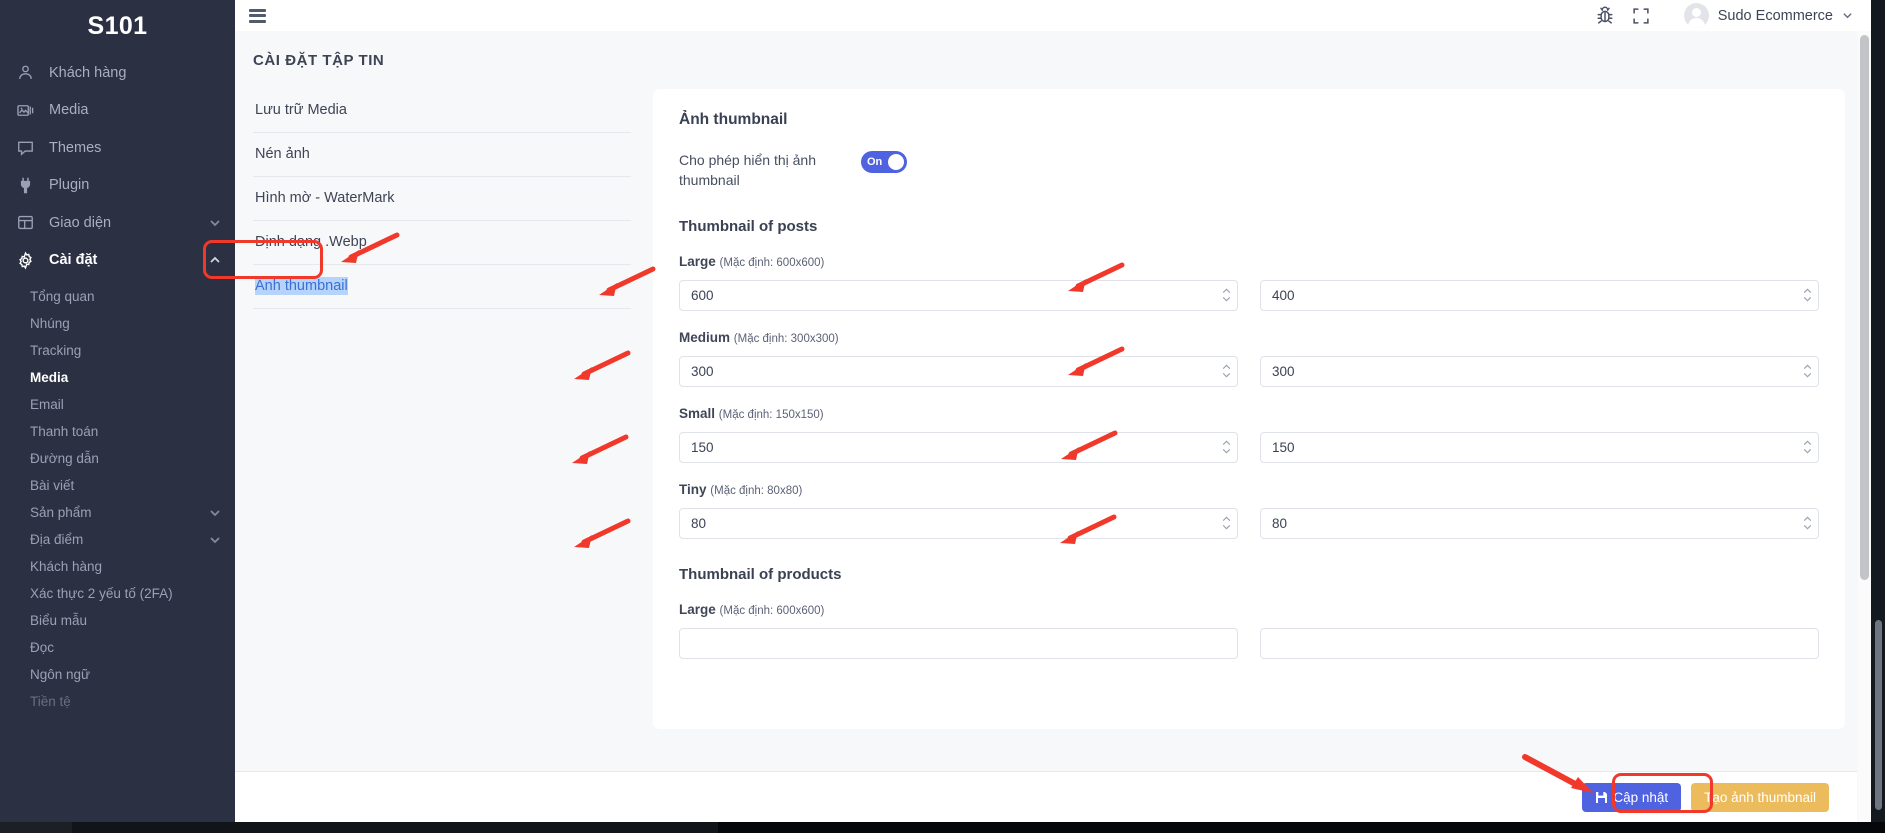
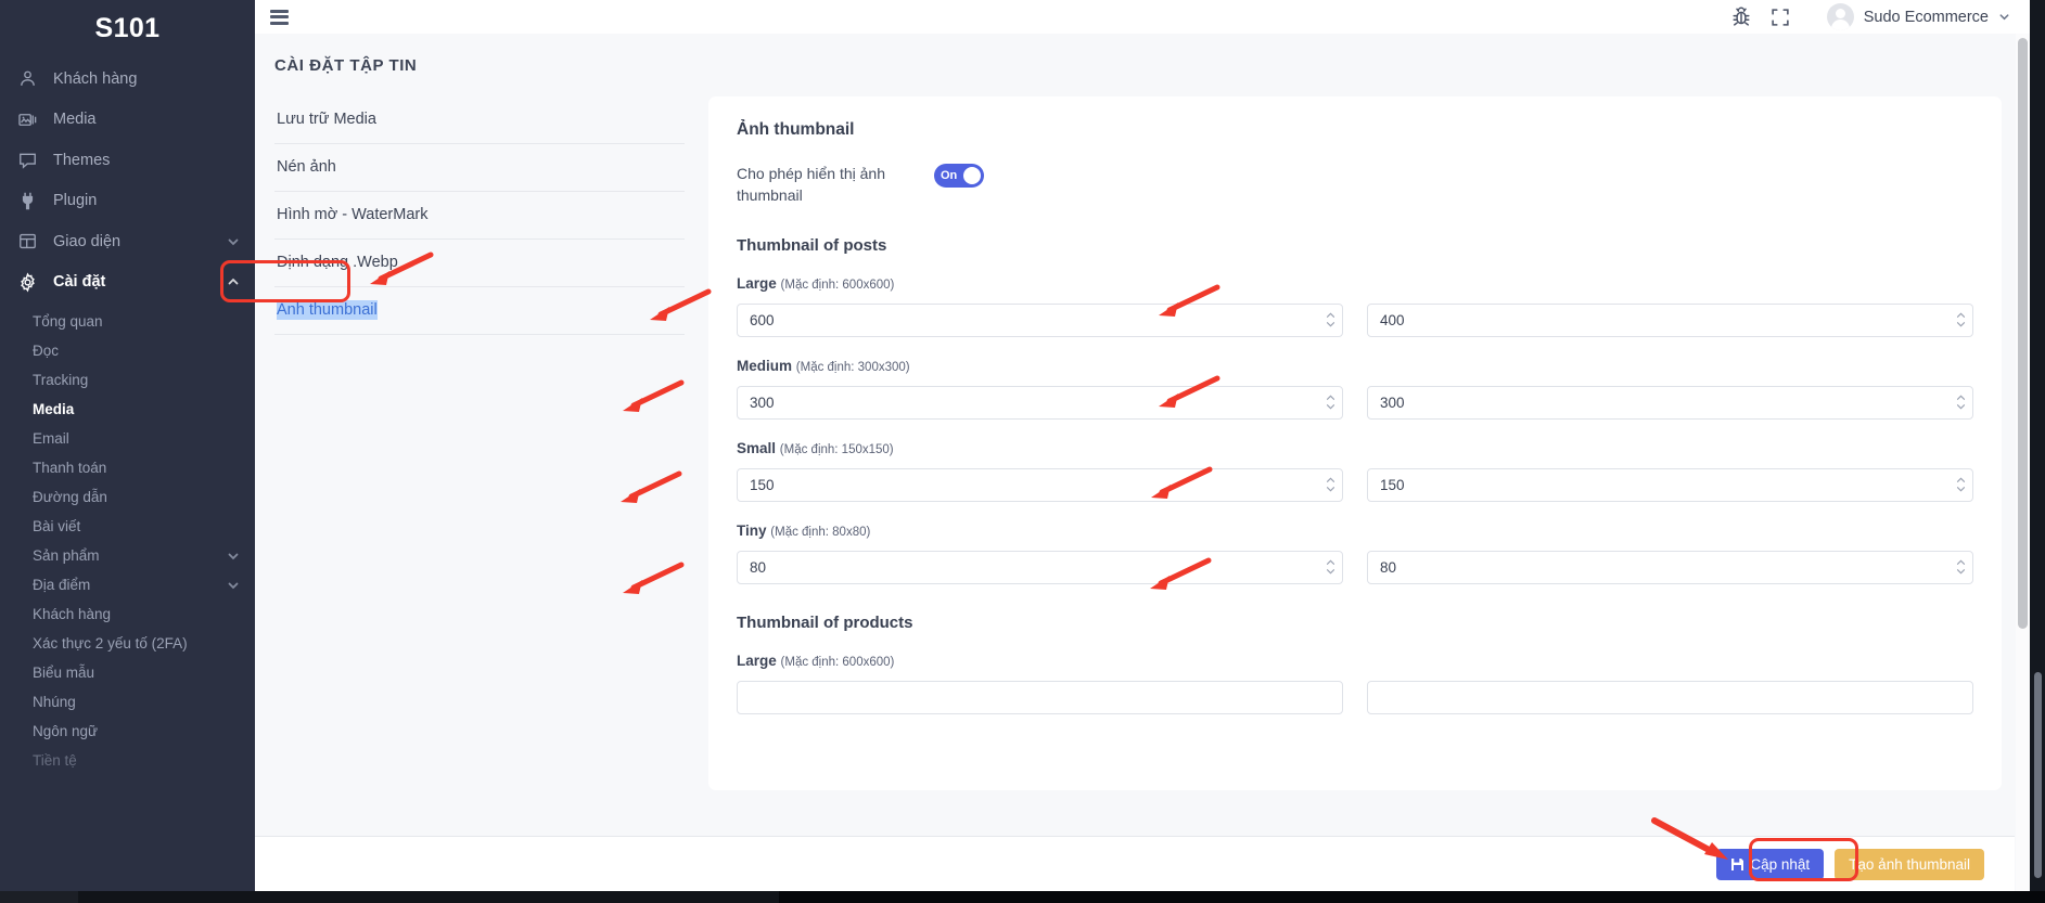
  S101
  Khách hàng
  Media
  Themes
  Plugin
  Giao diện
  Cài đặt
  Tổng quan
- Nhúng
+ Đọc
  Tracking
  Media
  Email
  Thanh toán
  Đường dẫn
  Bài viết
  Sản phẩm
  Địa điểm
  Khách hàng
  Xác thực 2 yếu tố (2FA)
  Biểu mẫu
- Đọc
+ Nhúng
  Ngôn ngữ
  Tiền tệ
  Sudo Ecommerce
  CÀI ĐẶT TẬP TIN
  Lưu trữ Media
  Nén ảnh
  Hình mờ - WaterMark
  Định dạng .Webp
  Ảnh thumbnail
  Ảnh thumbnail
  Cho phép hiển thị ảnh thumbnail
  On
  Thumbnail of posts
  Large (Mặc định: 600x600)
  600
  400
  Medium (Mặc định: 300x300)
  300
  300
  Small (Mặc định: 150x150)
  150
  150
  Tiny (Mặc định: 80x80)
  80
  80
  Thumbnail of products
  Large (Mặc định: 600x600)
  Cập nhật
  Tạo ảnh thumbnail
